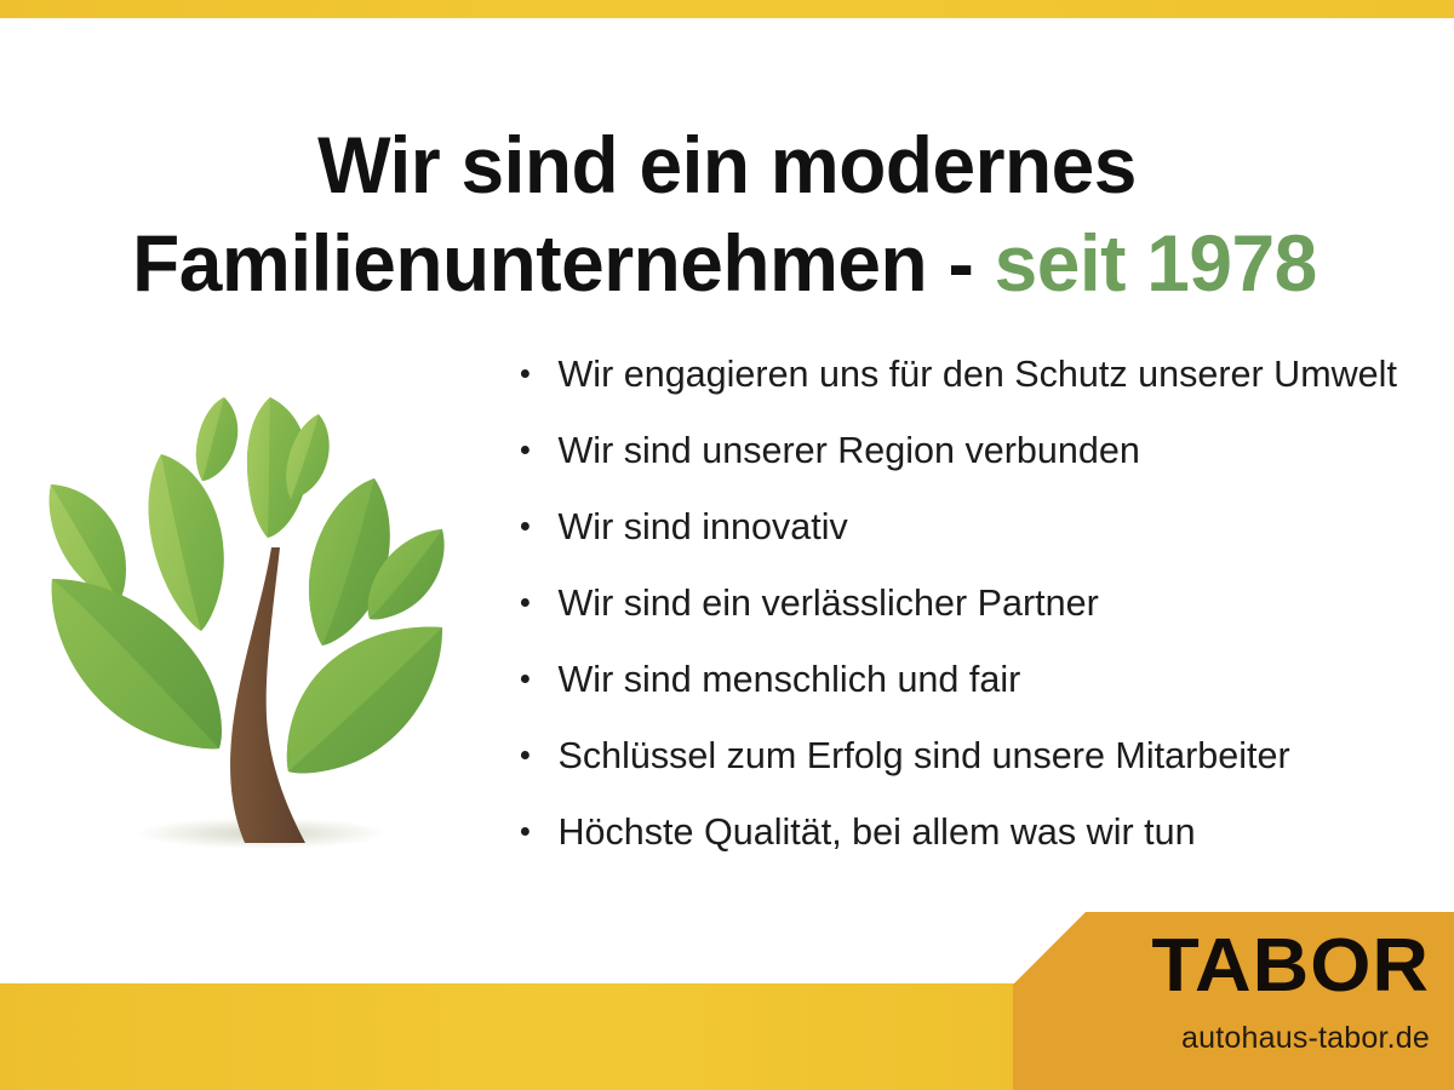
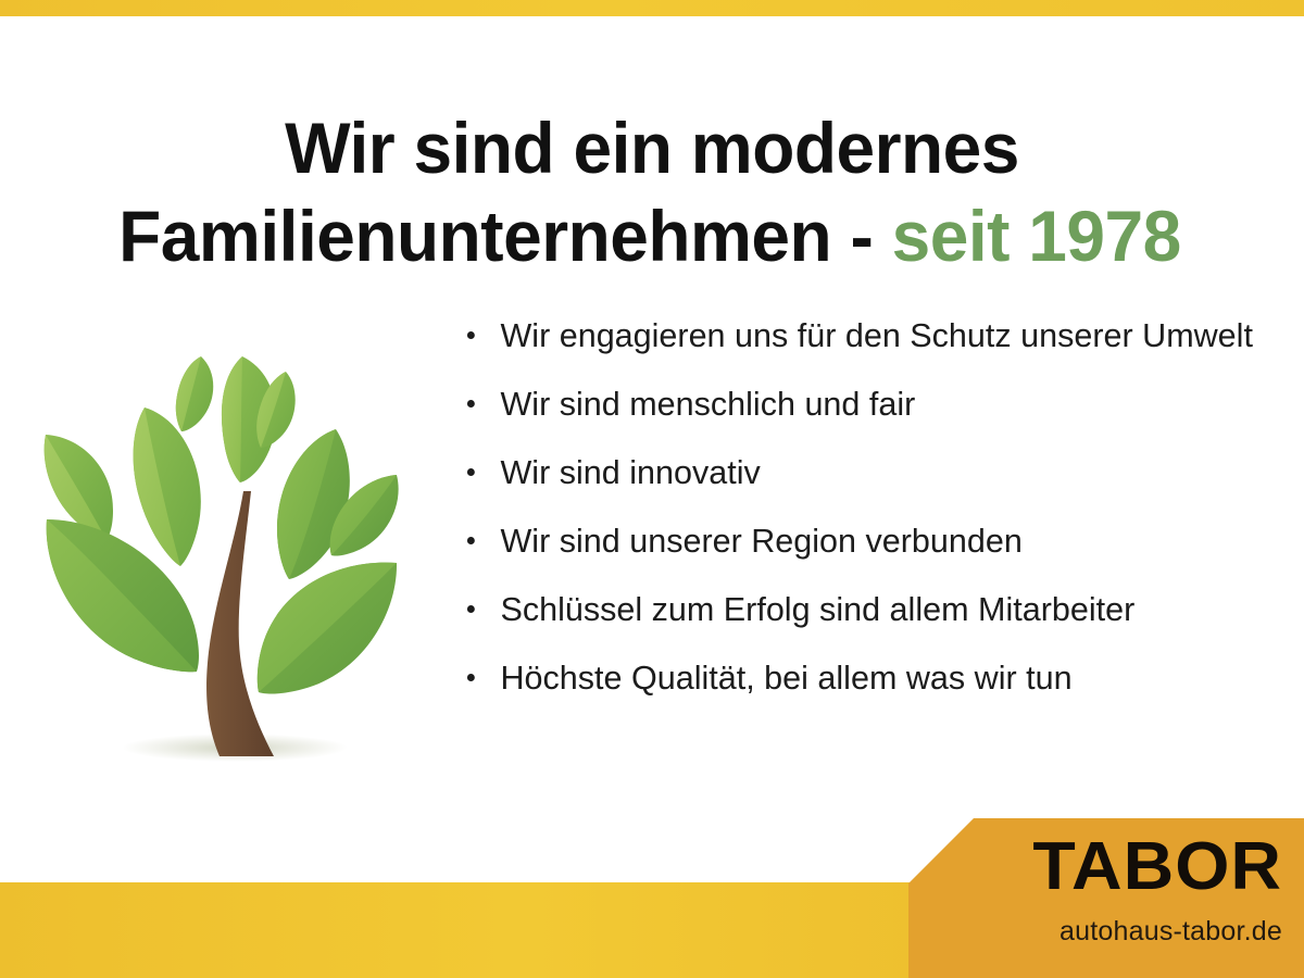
  Wir sind ein modernes
  Familienunternehmen - seit 1978
  Wir engagieren uns für den Schutz unserer Umwelt
- Wir sind unserer Region verbunden
+ Wir sind menschlich und fair
  Wir sind innovativ
- Wir sind ein verlässlicher Partner
- Wir sind menschlich und fair
+ Wir sind unserer Region verbunden
- Schlüssel zum Erfolg sind unsere Mitarbeiter
+ Schlüssel zum Erfolg sind allem Mitarbeiter
  Höchste Qualität, bei allem was wir tun
  TABOR
  autohaus-tabor.de
